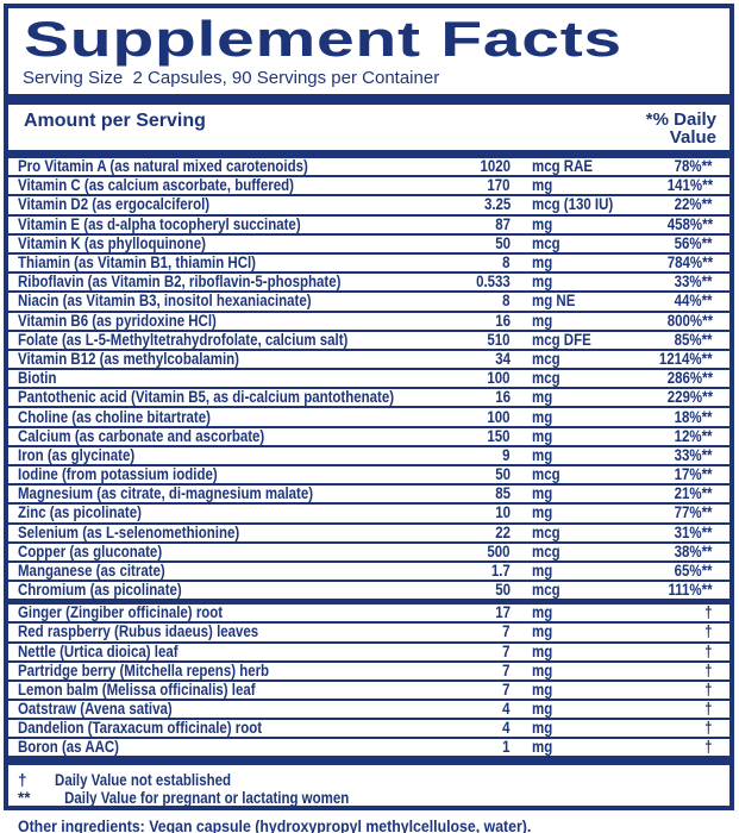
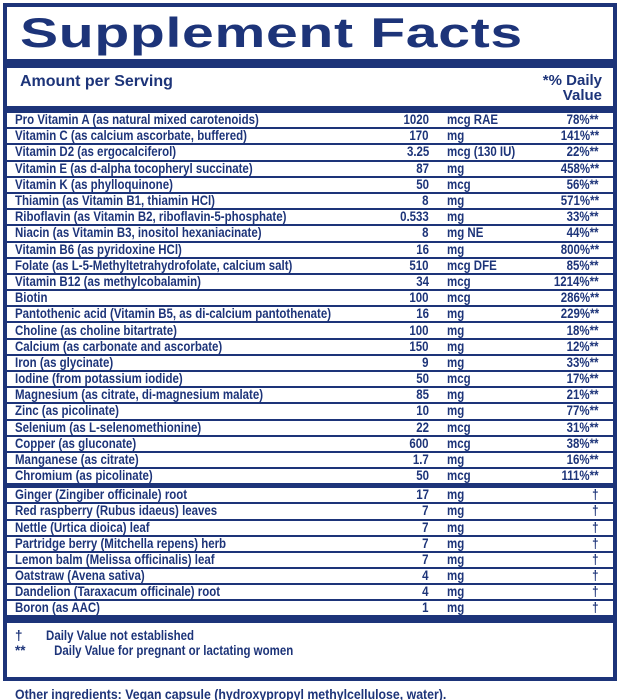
  Supplement Facts
- Serving Size 2 Capsules, 90 Servings per Container
  Amount per Serving
  *% Daily
  Value
  Pro Vitamin A (as natural mixed carotenoids)
  1020
  mcg RAE
  78%**
  Vitamin C (as calcium ascorbate, buffered)
  170
  mg
  141%**
  Vitamin D2 (as ergocalciferol)
  3.25
  mcg (130 IU)
  22%**
  Vitamin E (as d-alpha tocopheryl succinate)
  87
  mg
  458%**
  Vitamin K (as phylloquinone)
  50
  mcg
  56%**
  Thiamin (as Vitamin B1, thiamin HCl)
  8
  mg
- 784%**
+ 571%**
  Riboflavin (as Vitamin B2, riboflavin-5-phosphate)
  0.533
  mg
  33%**
  Niacin (as Vitamin B3, inositol hexaniacinate)
  8
  mg NE
  44%**
  Vitamin B6 (as pyridoxine HCl)
  16
  mg
  800%**
  Folate (as L-5-Methyltetrahydrofolate, calcium salt)
  510
  mcg DFE
  85%**
  Vitamin B12 (as methylcobalamin)
  34
  mcg
  1214%**
  Biotin
  100
  mcg
  286%**
  Pantothenic acid (Vitamin B5, as di-calcium pantothenate)
  16
  mg
  229%**
  Choline (as choline bitartrate)
  100
  mg
  18%**
  Calcium (as carbonate and ascorbate)
  150
  mg
  12%**
  Iron (as glycinate)
  9
  mg
  33%**
  Iodine (from potassium iodide)
  50
  mcg
  17%**
  Magnesium (as citrate, di-magnesium malate)
  85
  mg
  21%**
  Zinc (as picolinate)
  10
  mg
  77%**
  Selenium (as L-selenomethionine)
  22
  mcg
  31%**
  Copper (as gluconate)
- 500
+ 600
  mcg
  38%**
  Manganese (as citrate)
  1.7
  mg
- 65%**
+ 16%**
  Chromium (as picolinate)
  50
  mcg
  111%**
  Ginger (Zingiber officinale) root
  17
  mg
  †
  Red raspberry (Rubus idaeus) leaves
  7
  mg
  †
  Nettle (Urtica dioica) leaf
  7
  mg
  †
  Partridge berry (Mitchella repens) herb
  7
  mg
  †
  Lemon balm (Melissa officinalis) leaf
  7
  mg
  †
  Oatstraw (Avena sativa)
  4
  mg
  †
  Dandelion (Taraxacum officinale) root
  4
  mg
  †
  Boron (as AAC)
  1
  mg
  †
  †
  Daily Value not established
  **
  Daily Value for pregnant or lactating women
  Other ingredients: Vegan capsule (hydroxypropyl methylcellulose, water).
